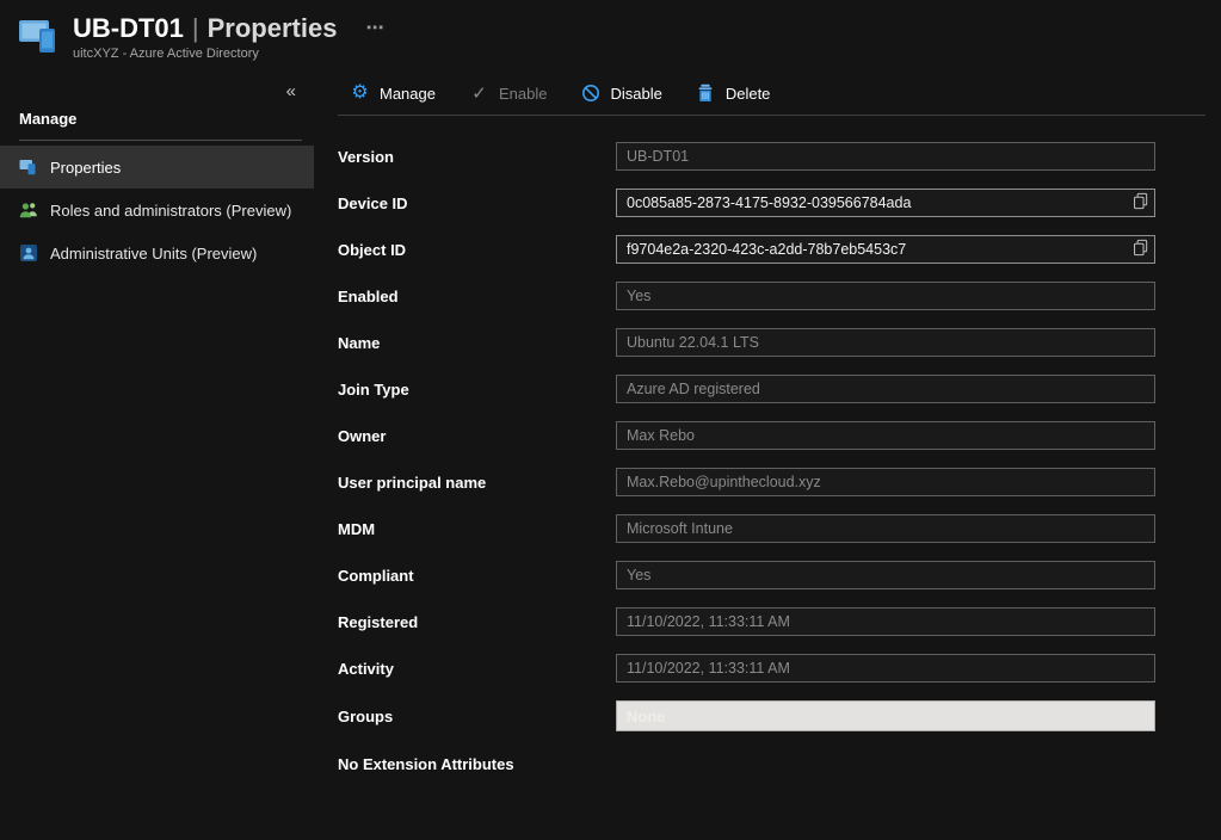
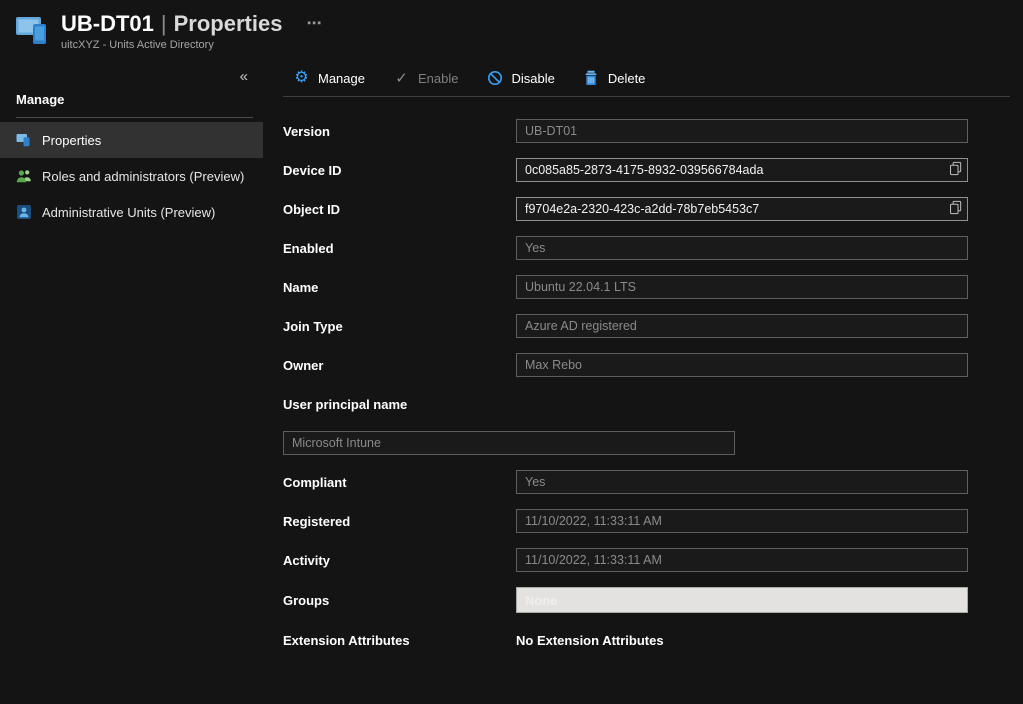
  UB-DT01
  |
  Properties
  ⋯
- uitcXYZ - Azure Active Directory
+ uitcXYZ - Units Active Directory
  «
  Manage
  Properties
  Roles and administrators (Preview)
  Administrative Units (Preview)
  ⚙
  Manage
  ✓
  Enable
  Disable
  Delete
  Version
  UB-DT01
  Device ID
  0c085a85-2873-4175-8932-039566784ada
  Object ID
  f9704e2a-2320-423c-a2dd-78b7eb5453c7
  Enabled
  Yes
  Name
  Ubuntu 22.04.1 LTS
  Join Type
  Azure AD registered
  Owner
  Max Rebo
  User principal name
- Max.Rebo@upinthecloud.xyz
- MDM
  Microsoft Intune
  Compliant
  Yes
  Registered
  11/10/2022, 11:33:11 AM
  Activity
  11/10/2022, 11:33:11 AM
  Groups
+ Extension Attributes
  No Extension Attributes
